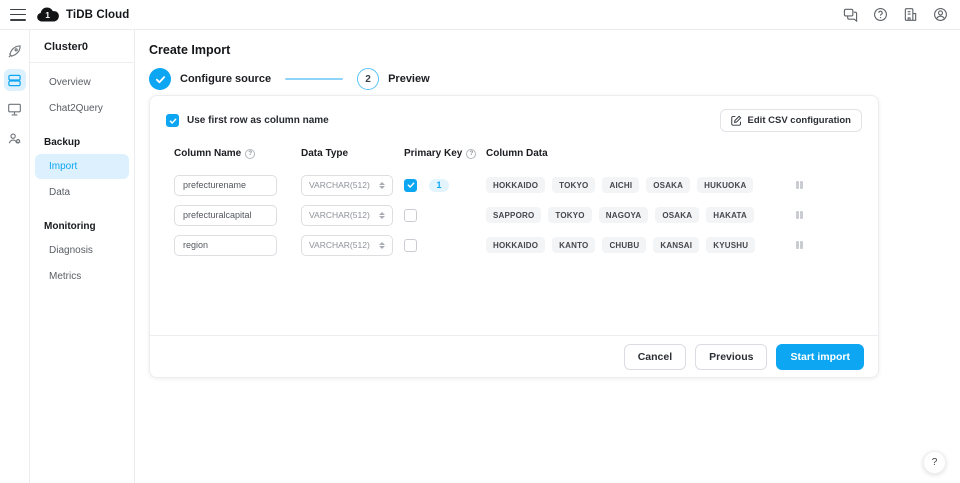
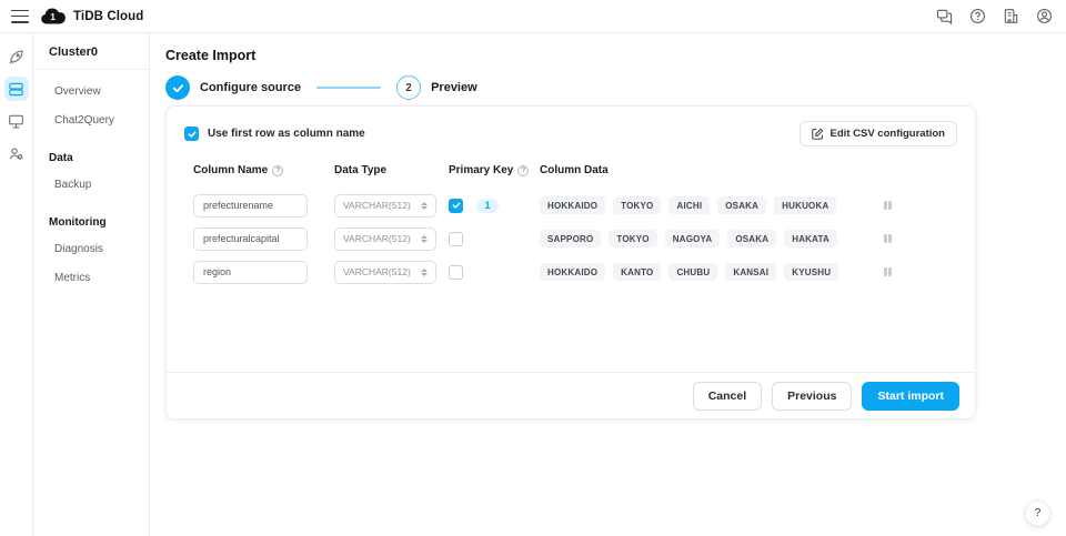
  1
  TiDB Cloud
  Cluster0
  Overview
  Chat2Query
- Backup
+ Data
- Import
- Data
+ Backup
  Monitoring
  Diagnosis
  Metrics
  Create Import
  Configure source
  2
  Preview
  Use first row as column name
  Edit CSV configuration
  Column Name
  Data Type
  Primary Key
  Column Data
  prefecturename
  VARCHAR(512)
  1
  HOKKAIDO
  TOKYO
  AICHI
  OSAKA
  HUKUOKA
  prefecturalcapital
  VARCHAR(512)
  SAPPORO
  TOKYO
  NAGOYA
  OSAKA
  HAKATA
  region
  VARCHAR(512)
  HOKKAIDO
  KANTO
  CHUBU
  KANSAI
  KYUSHU
  Cancel
  Previous
  Start import
  ?
